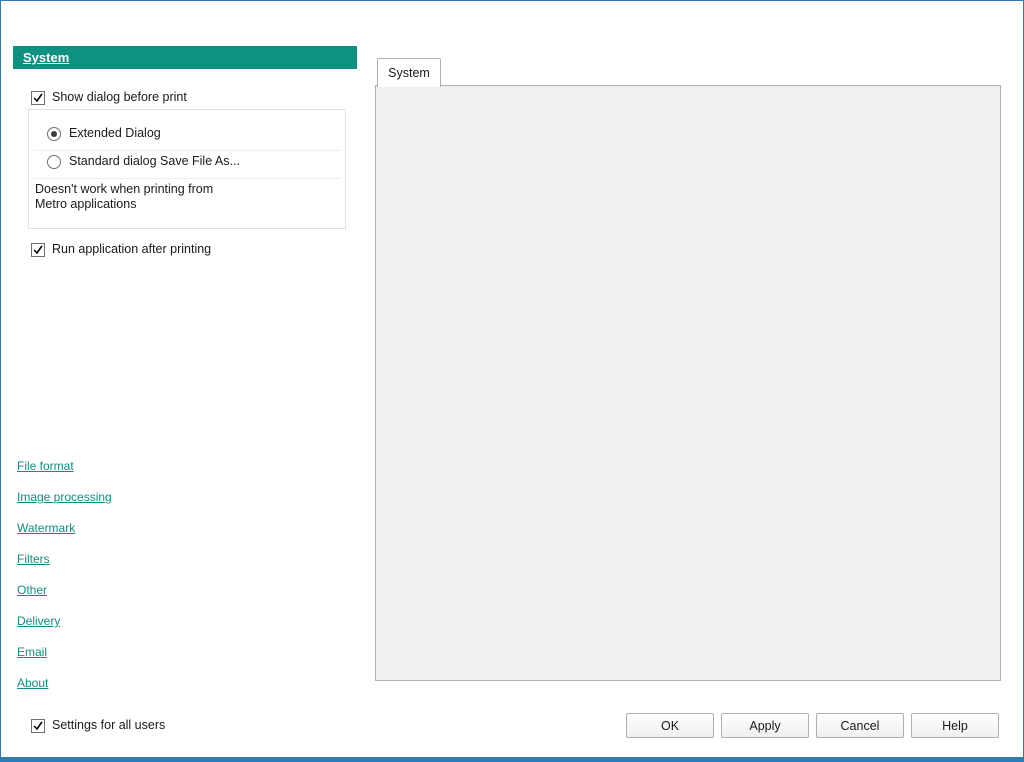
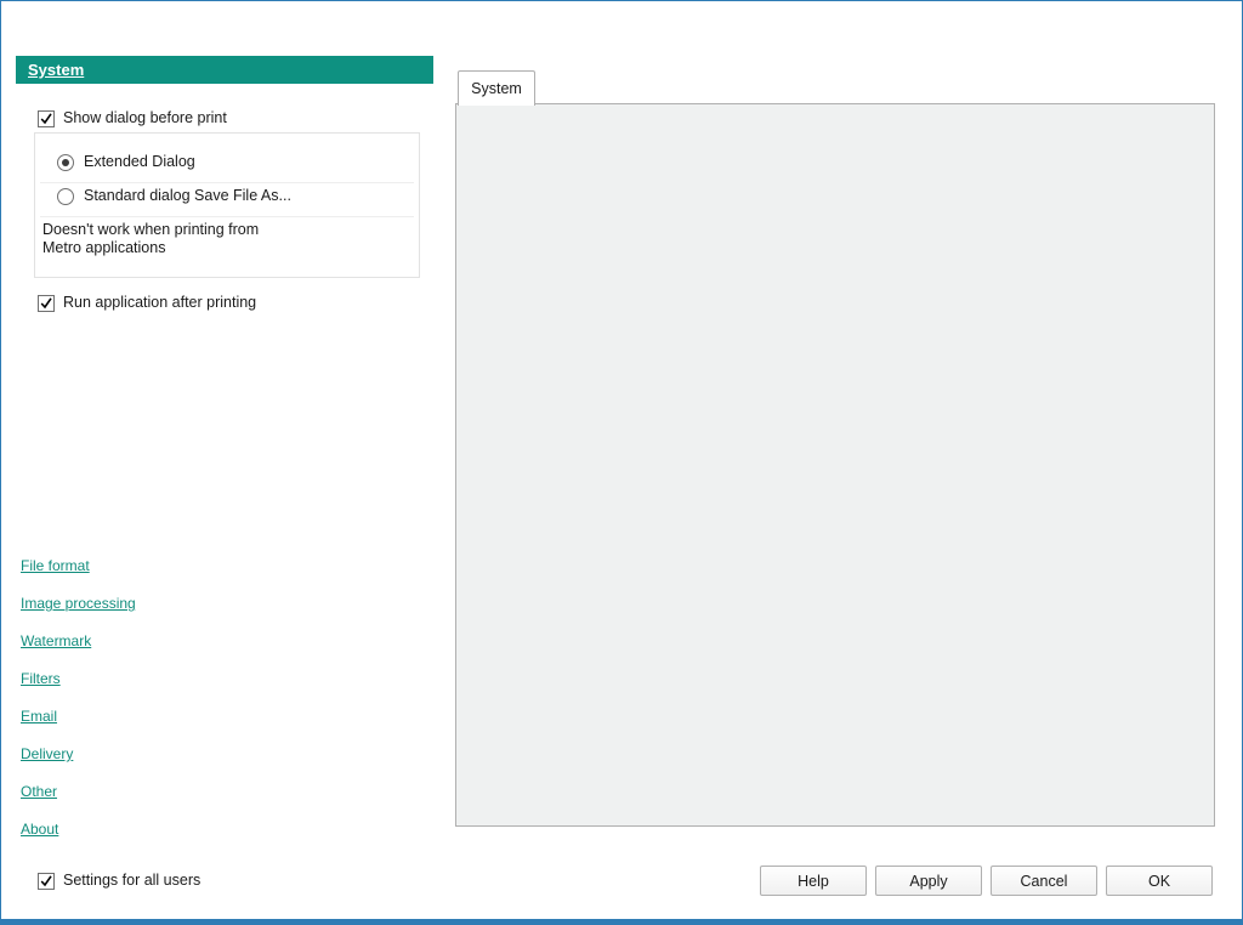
  System
  Show dialog before print
  Extended Dialog
  Standard dialog Save File As...
  Doesn't work when printing from
  Metro applications
  Run application after printing
  File format
  Image processing
  Watermark
  Filters
- Other
+ Email
  Delivery
- Email
+ Other
  About
  Settings for all users
  System
- OK
+ Help
  Apply
  Cancel
- Help
+ OK
